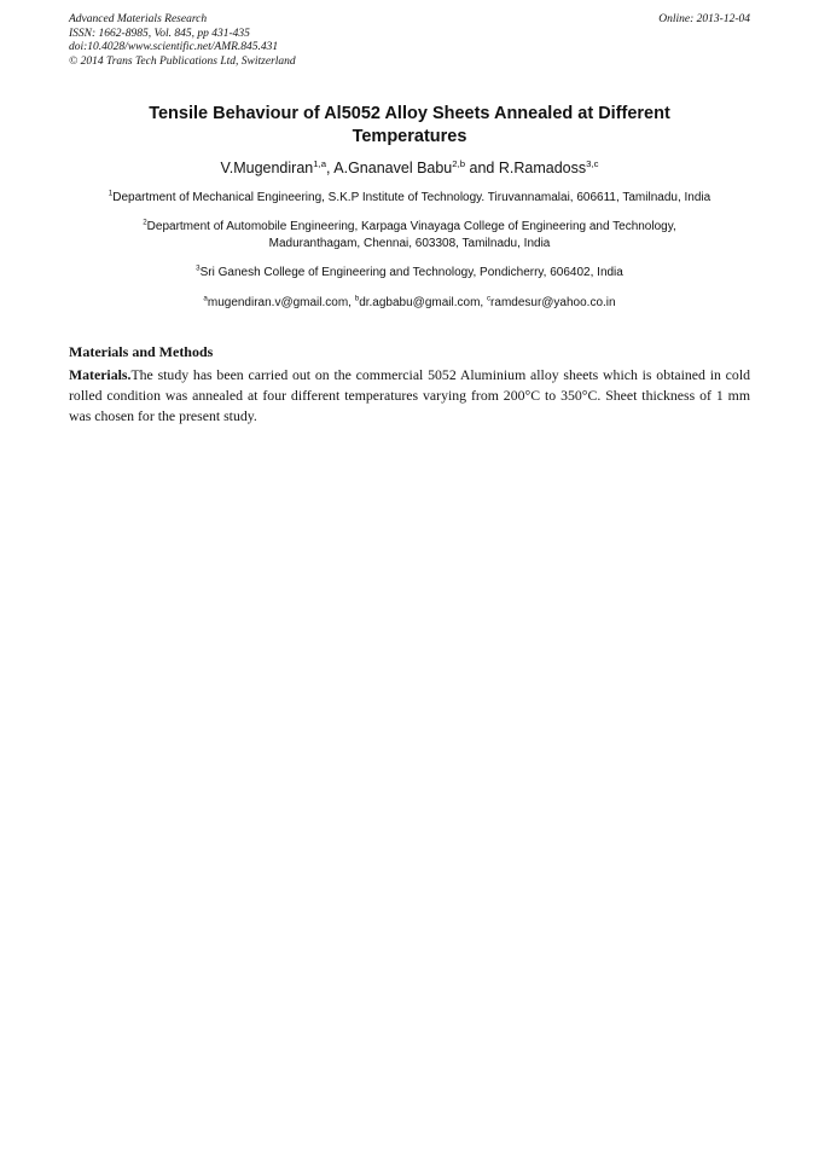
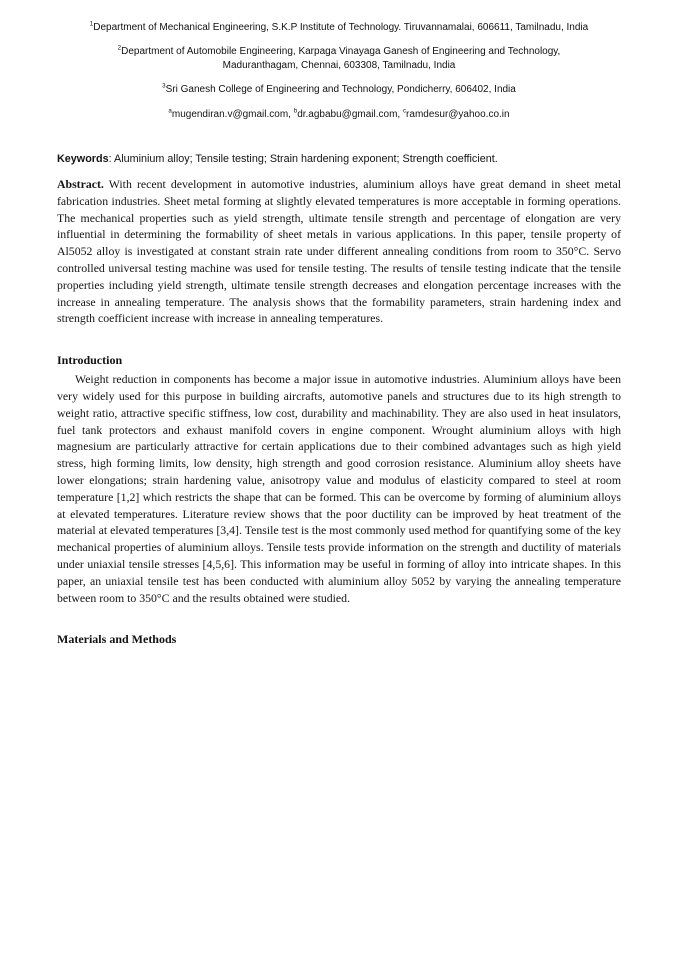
- Advanced Materials Research
- ISSN: 1662-8985, Vol. 845, pp 431-435
- doi:10.4028/www.scientific.net/AMR.845.431
- © 2014 Trans Tech Publications Ltd, Switzerland
- Online: 2013-12-04
- Tensile Behaviour of Al5052 Alloy Sheets Annealed at Different
- Temperatures
- V.Mugendiran1,a, A.Gnanavel Babu2,b and R.Ramadoss3,c
  Department of Mechanical Engineering, S.K.P Institute of Technology. Tiruvannamalai, 606611, Tamilnadu, India
- Department of Automobile Engineering, Karpaga Vinayaga College of Engineering and Technology, Maduranthagam, Chennai, 603308, Tamilnadu, India
+ Department of Automobile Engineering, Karpaga Vinayaga Ganesh of Engineering and Technology, Maduranthagam, Chennai, 603308, Tamilnadu, India
  Sri Ganesh College of Engineering and Technology, Pondicherry, 606402, India
  mugendiran.v@gmail.com, dr.agbabu@gmail.com, ramdesur@yahoo.co.in
+ Keywords: Aluminium alloy; Tensile testing; Strain hardening exponent; Strength coefficient.
+ Abstract. With recent development in automotive industries, aluminium alloys have great demand in sheet metal fabrication industries. Sheet metal forming at slightly elevated temperatures is more acceptable in forming operations. The mechanical properties such as yield strength, ultimate tensile strength and percentage of elongation are very influential in determining the formability of sheet metals in various applications. In this paper, tensile property of Al5052 alloy is investigated at constant strain rate under different annealing conditions from room to 350°C. Servo controlled universal testing machine was used for tensile testing. The results of tensile testing indicate that the tensile properties including yield strength, ultimate tensile strength decreases and elongation percentage increases with the increase in annealing temperature. The analysis shows that the formability parameters, strain hardening index and strength coefficient increase with increase in annealing temperatures.
+ Introduction
+ Weight reduction in components has become a major issue in automotive industries. Aluminium alloys have been very widely used for this purpose in building aircrafts, automotive panels and structures due to its high strength to weight ratio, attractive specific stiffness, low cost, durability and machinability. They are also used in heat insulators, fuel tank protectors and exhaust manifold covers in engine component. Wrought aluminium alloys with high magnesium are particularly attractive for certain applications due to their combined advantages such as high yield stress, high forming limits, low density, high strength and good corrosion resistance. Aluminium alloy sheets have lower elongations; strain hardening value, anisotropy value and modulus of elasticity compared to steel at room temperature [1,2] which restricts the shape that can be formed. This can be overcome by forming of aluminium alloys at elevated temperatures. Literature review shows that the poor ductility can be improved by heat treatment of the material at elevated temperatures [3,4]. Tensile test is the most commonly used method for quantifying some of the key mechanical properties of aluminium alloys. Tensile tests provide information on the strength and ductility of materials under uniaxial tensile stresses [4,5,6]. This information may be useful in forming of alloy into intricate shapes. In this paper, an uniaxial tensile test has been conducted with aluminium alloy 5052 by varying the annealing temperature between room to 350°C and the results obtained were studied.
  Materials and Methods
- Materials.The study has been carried out on the commercial 5052 Aluminium alloy sheets which is obtained in cold rolled condition was annealed at four different temperatures varying from 200°C to 350°C. Sheet thickness of 1 mm was chosen for the present study.
